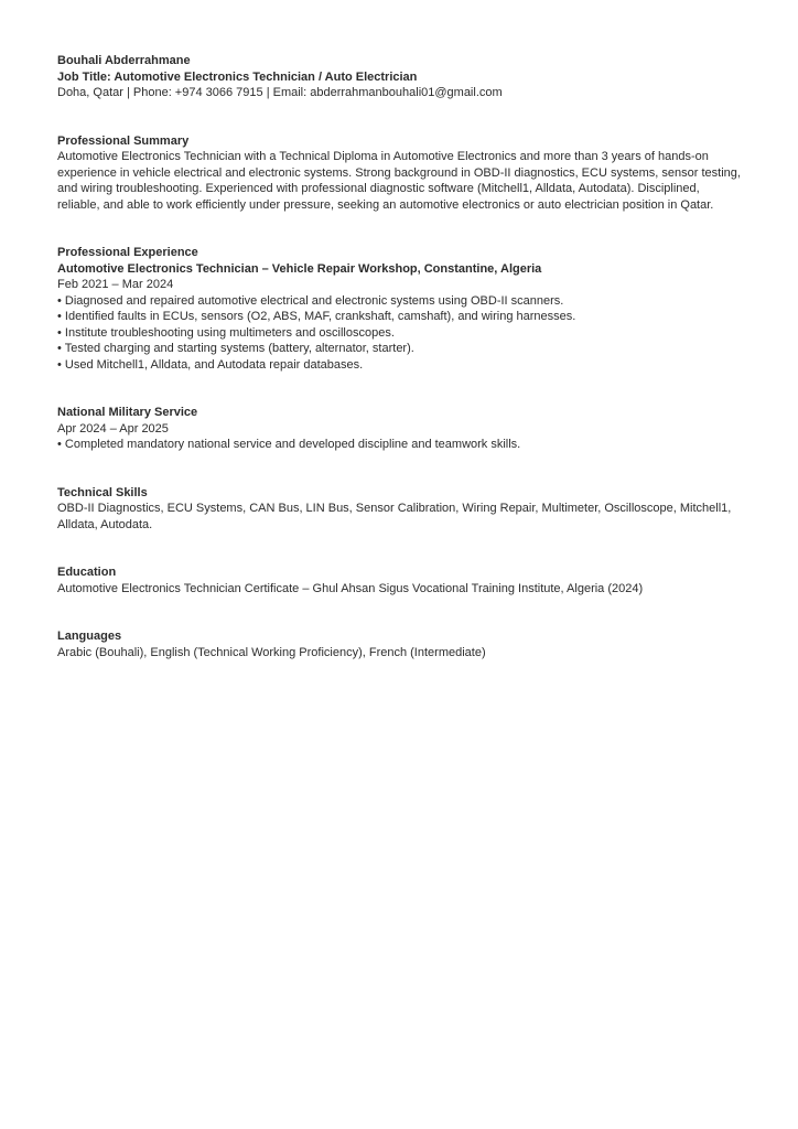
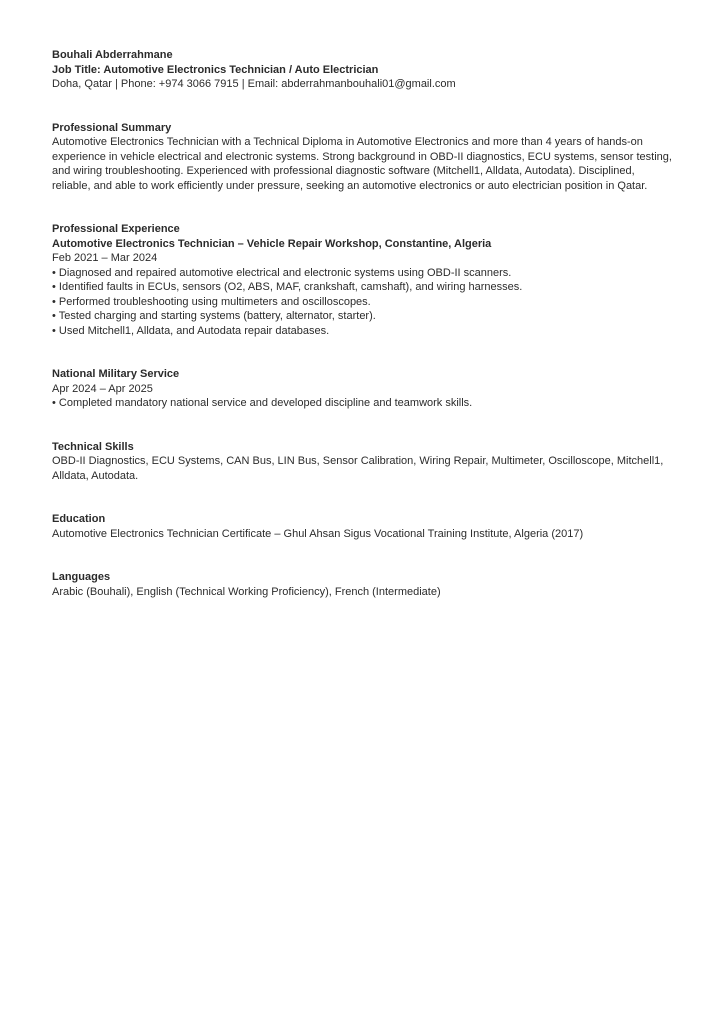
  Bouhali Abderrahmane
  Job Title: Automotive Electronics Technician / Auto Electrician
  Doha, Qatar | Phone: +974 3066 7915 | Email: abderrahmanbouhali01@gmail.com
  Professional Summary
- Automotive Electronics Technician with a Technical Diploma in Automotive Electronics and more than 3 years of hands-on experience in vehicle electrical and electronic systems. Strong background in OBD-II diagnostics, ECU systems, sensor testing, and wiring troubleshooting. Experienced with professional diagnostic software (Mitchell1, Alldata, Autodata). Disciplined, reliable, and able to work efficiently under pressure, seeking an automotive electronics or auto electrician position in Qatar.
+ Automotive Electronics Technician with a Technical Diploma in Automotive Electronics and more than 4 years of hands-on experience in vehicle electrical and electronic systems. Strong background in OBD-II diagnostics, ECU systems, sensor testing, and wiring troubleshooting. Experienced with professional diagnostic software (Mitchell1, Alldata, Autodata). Disciplined, reliable, and able to work efficiently under pressure, seeking an automotive electronics or auto electrician position in Qatar.
  Professional Experience
  Automotive Electronics Technician – Vehicle Repair Workshop, Constantine, Algeria
  Feb 2021 – Mar 2024
  • Diagnosed and repaired automotive electrical and electronic systems using OBD-II scanners.
  • Identified faults in ECUs, sensors (O2, ABS, MAF, crankshaft, camshaft), and wiring harnesses.
- • Institute troubleshooting using multimeters and oscilloscopes.
+ • Performed troubleshooting using multimeters and oscilloscopes.
  • Tested charging and starting systems (battery, alternator, starter).
  • Used Mitchell1, Alldata, and Autodata repair databases.
  National Military Service
  Apr 2024 – Apr 2025
  • Completed mandatory national service and developed discipline and teamwork skills.
  Technical Skills
  OBD-II Diagnostics, ECU Systems, CAN Bus, LIN Bus, Sensor Calibration, Wiring Repair, Multimeter, Oscilloscope, Mitchell1, Alldata, Autodata.
  Education
- Automotive Electronics Technician Certificate – Ghul Ahsan Sigus Vocational Training Institute, Algeria (2024)
+ Automotive Electronics Technician Certificate – Ghul Ahsan Sigus Vocational Training Institute, Algeria (2017)
  Languages
  Arabic (Bouhali), English (Technical Working Proficiency), French (Intermediate)
